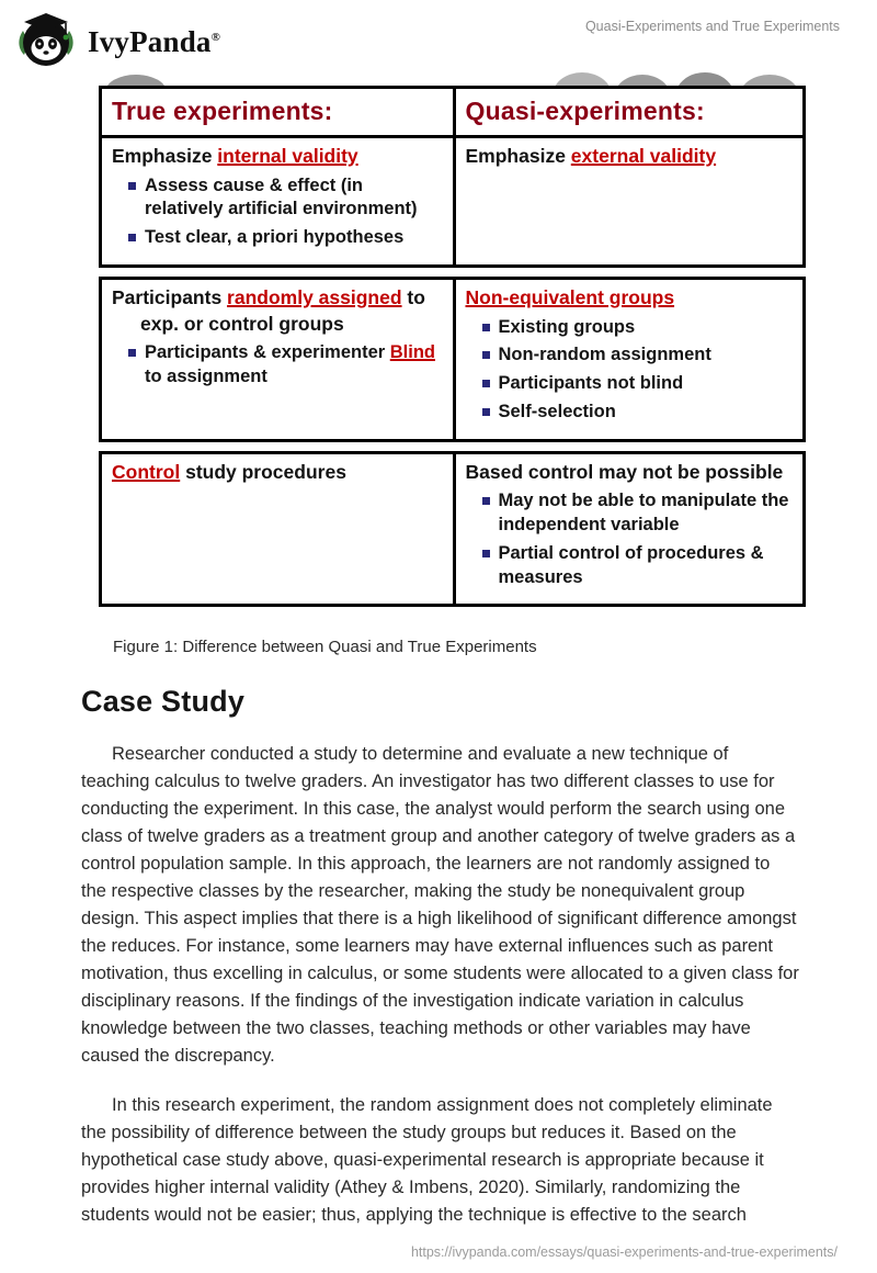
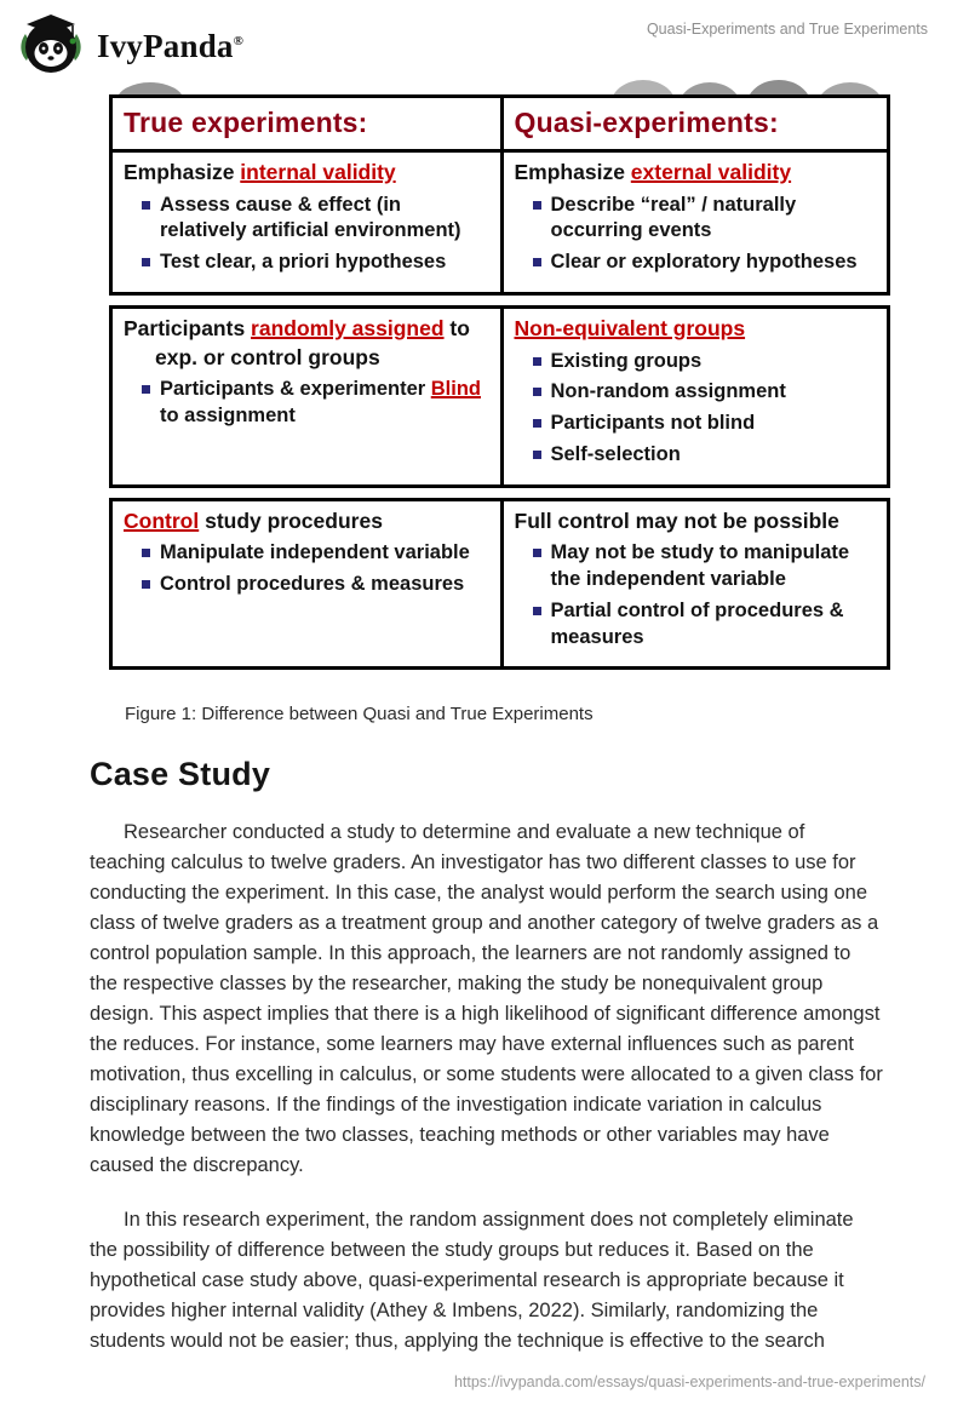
  IvyPanda®
  Quasi-Experiments and True Experiments
  True experiments:
  Quasi-experiments:
  Emphasize internal validity
  Assess cause & effect (in relatively artificial environment)
  Test clear, a priori hypotheses
  Emphasize external validity
+ Describe “real” / naturally occurring events
+ Clear or exploratory hypotheses
  Participants randomly assigned to exp. or control groups
  Participants & experimenter Blind to assignment
  Non-equivalent groups
  Existing groups
  Non-random assignment
  Participants not blind
  Self-selection
  Control study procedures
+ Manipulate independent variable
+ Control procedures & measures
- Based control may not be possible
+ Full control may not be possible
- May not be able to manipulate the independent variable
+ May not be study to manipulate the independent variable
  Partial control of procedures & measures
  Figure 1: Difference between Quasi and True Experiments
  Case Study
  Researcher conducted a study to determine and evaluate a new technique of teaching calculus to twelve graders. An investigator has two different classes to use for conducting the experiment. In this case, the analyst would perform the search using one class of twelve graders as a treatment group and another category of twelve graders as a control population sample. In this approach, the learners are not randomly assigned to the respective classes by the researcher, making the study be nonequivalent group design. This aspect implies that there is a high likelihood of significant difference amongst the reduces. For instance, some learners may have external influences such as parent motivation, thus excelling in calculus, or some students were allocated to a given class for disciplinary reasons. If the findings of the investigation indicate variation in calculus knowledge between the two classes, teaching methods or other variables may have caused the discrepancy.
- In this research experiment, the random assignment does not completely eliminate the possibility of difference between the study groups but reduces it. Based on the hypothetical case study above, quasi-experimental research is appropriate because it provides higher internal validity (Athey & Imbens, 2020). Similarly, randomizing the students would not be easier; thus, applying the technique is effective to the search
+ In this research experiment, the random assignment does not completely eliminate the possibility of difference between the study groups but reduces it. Based on the hypothetical case study above, quasi-experimental research is appropriate because it provides higher internal validity (Athey & Imbens, 2022). Similarly, randomizing the students would not be easier; thus, applying the technique is effective to the search
  https://ivypanda.com/essays/quasi-experiments-and-true-experiments/
